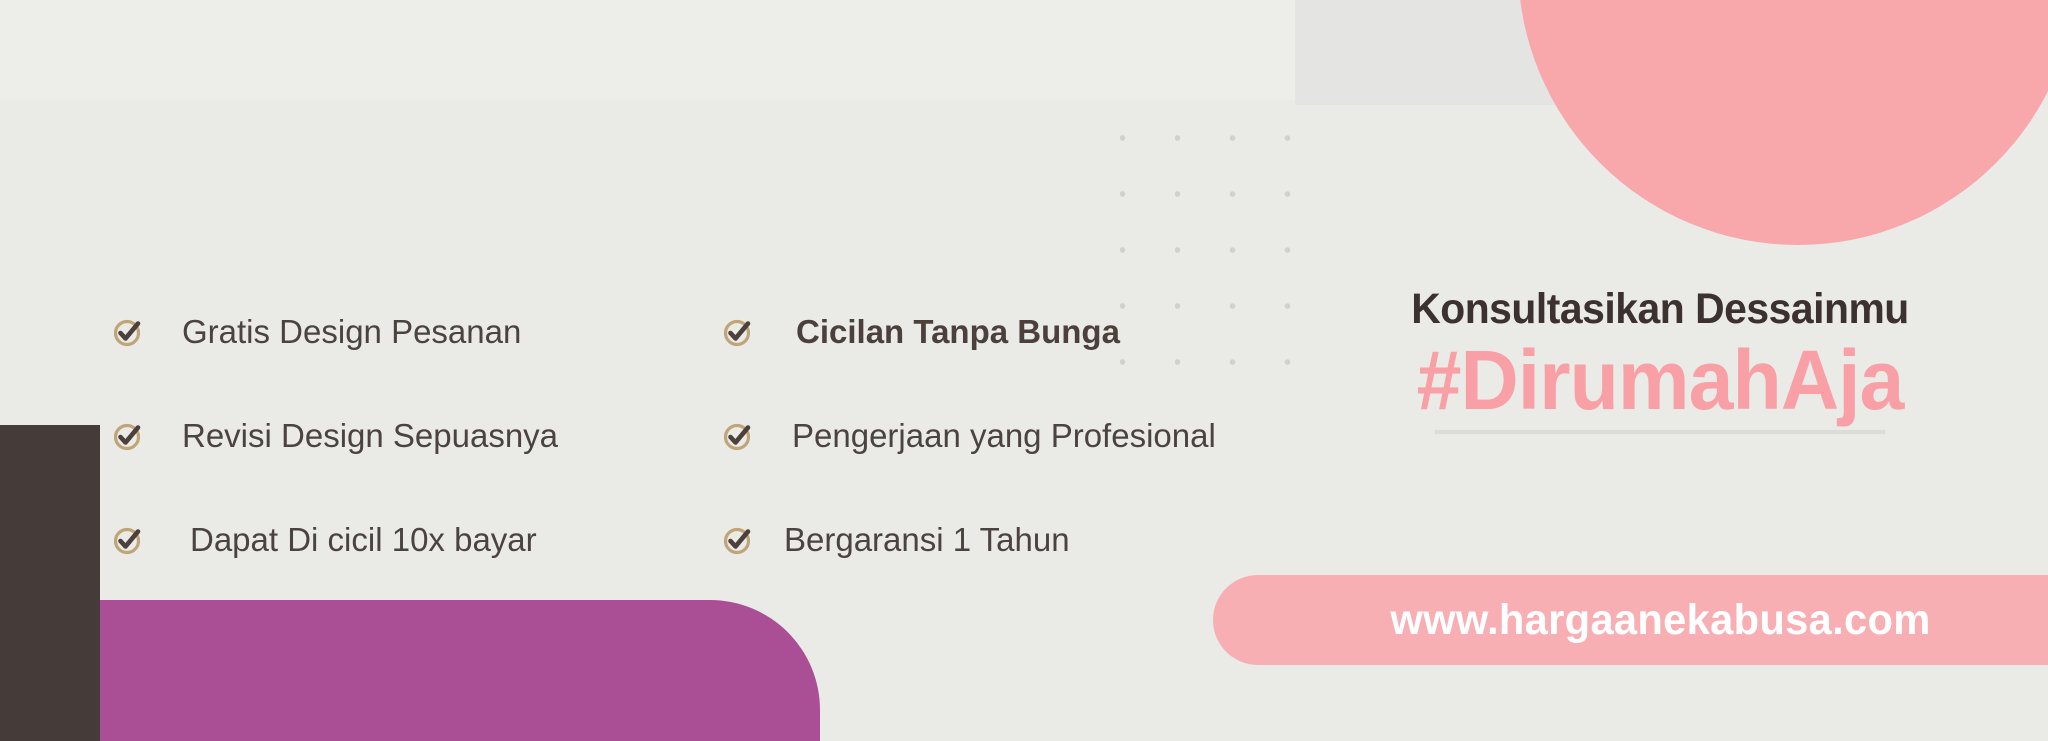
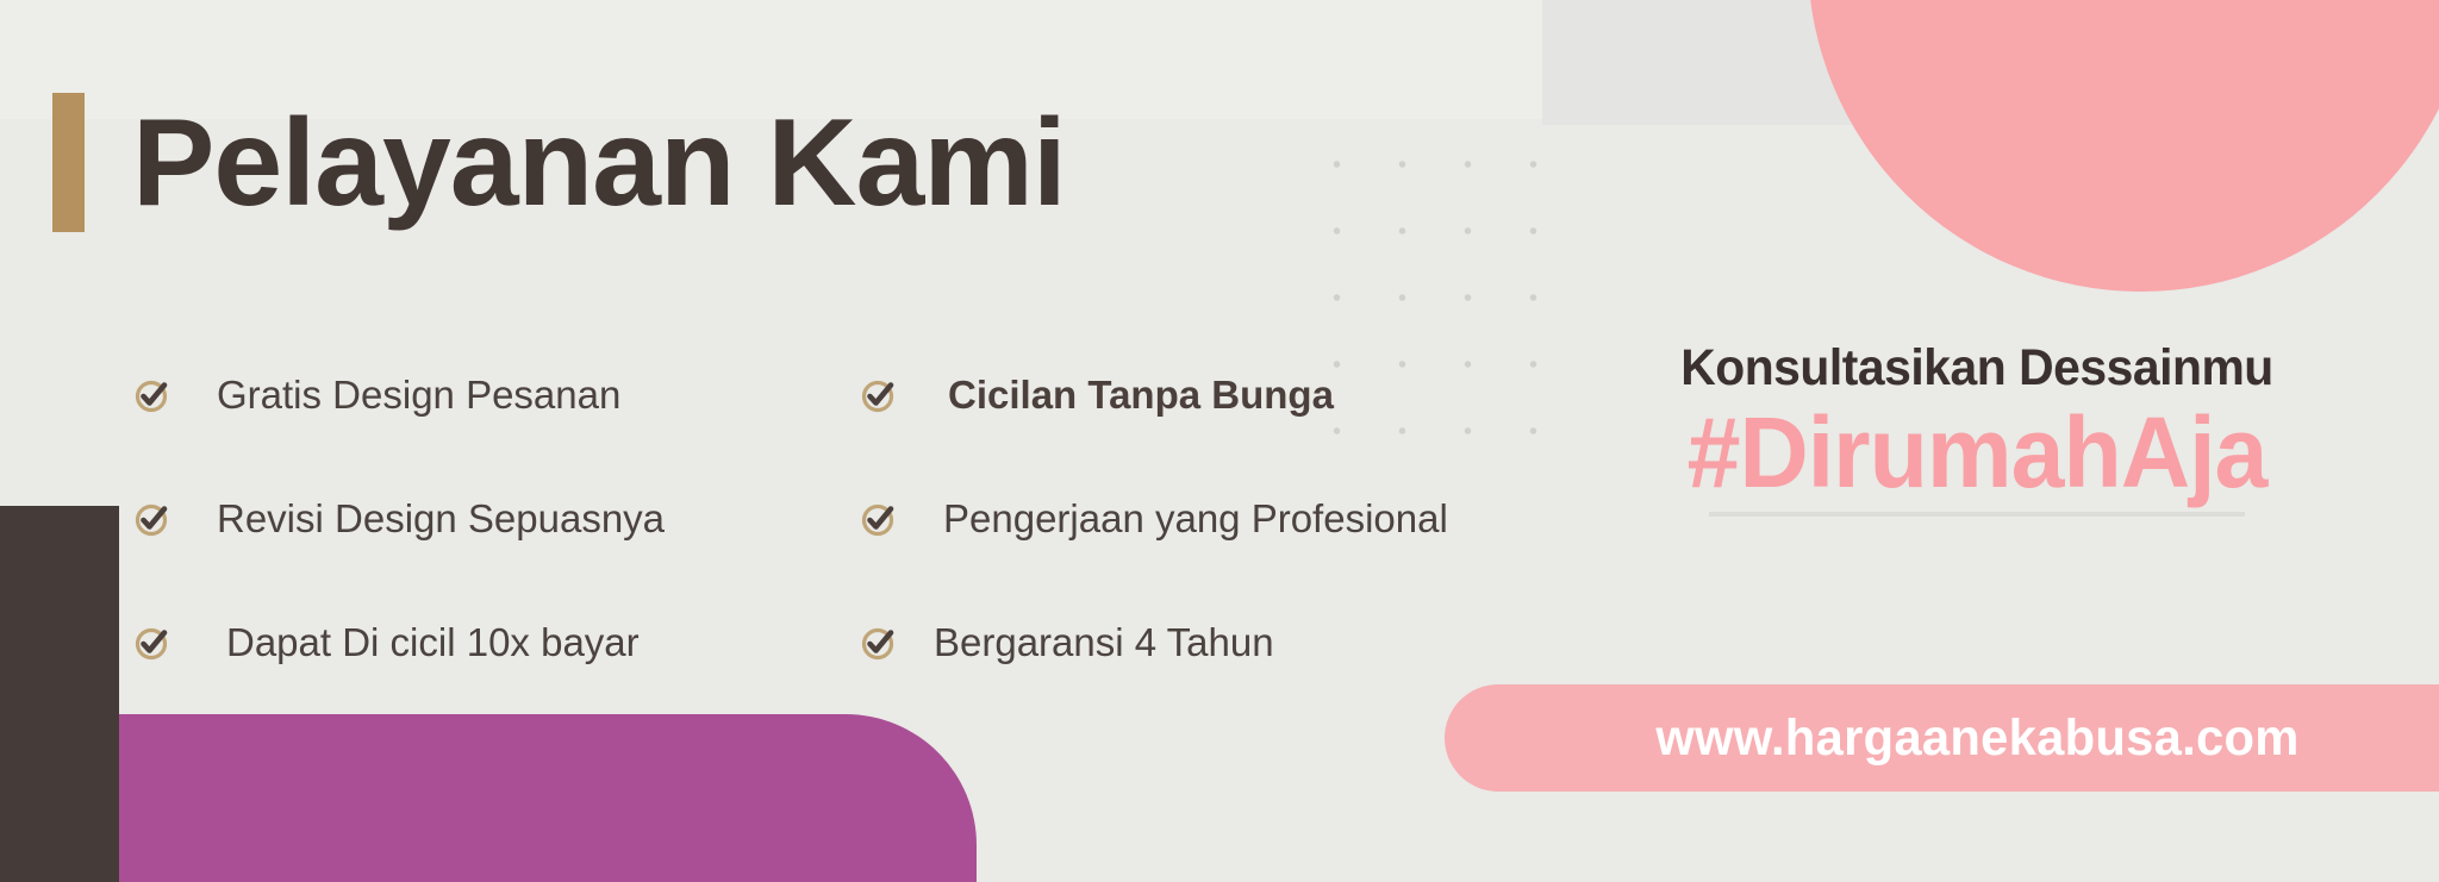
+ Pelayanan Kami
  Gratis Design Pesanan
  Revisi Design Sepuasnya
  Dapat Di cicil 10x bayar
  Cicilan Tanpa Bunga
  Pengerjaan yang Profesional
- Bergaransi 1 Tahun
+ Bergaransi 4 Tahun
  Konsultasikan Dessainmu
  #DirumahAja
  www.hargaanekabusa.com
